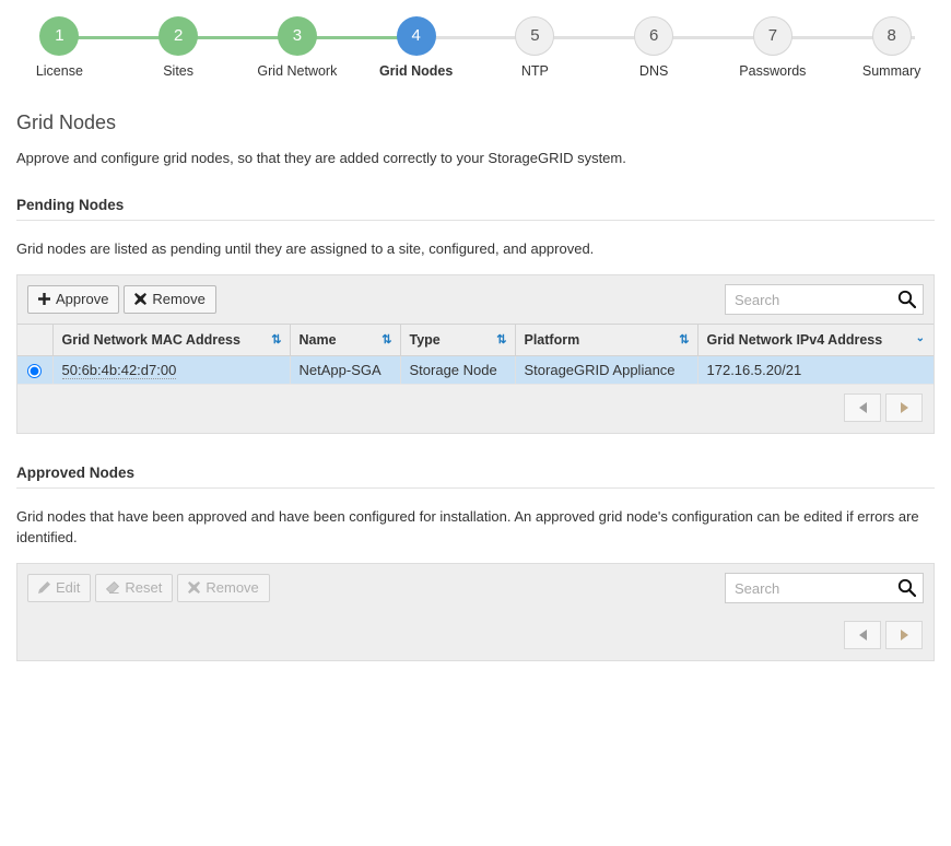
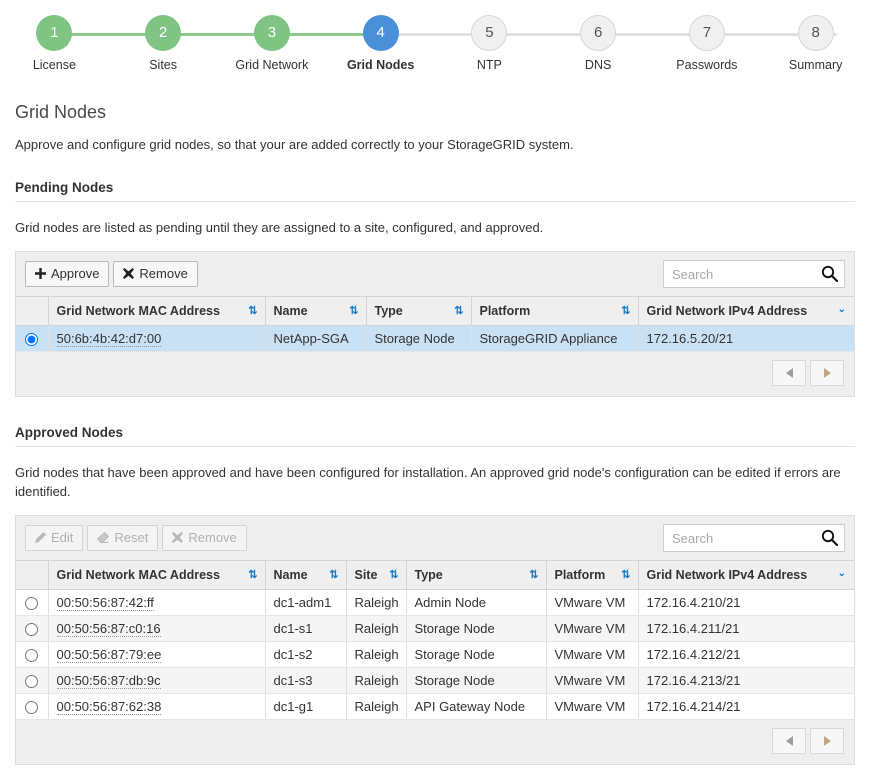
  1
  License
  2
  Sites
  3
  Grid Network
  4
  Grid Nodes
  5
  NTP
  6
  DNS
  7
  Passwords
  8
  Summary
  Grid Nodes
- Approve and configure grid nodes, so that they are added correctly to your StorageGRID system.
+ Approve and configure grid nodes, so that your are added correctly to your StorageGRID system.
  Pending Nodes
  Grid nodes are listed as pending until they are assigned to a site, configured, and approved.
  Approve
  Remove
  Search
  	Grid Network MAC Address ⇅	Name ⇅	Type ⇅	Platform ⇅	Grid Network IPv4 Address ⌄
  	50:6b:4b:42:d7:00	NetApp-SGA	Storage Node	StorageGRID Appliance	172.16.5.20/21
  Approved Nodes
  Grid nodes that have been approved and have been configured for installation. An approved grid node's configuration can be edited if errors are identified.
  Edit
  Reset
  Remove
  Search
+ 	Grid Network MAC Address ⇅	Name ⇅	Site ⇅	Type ⇅	Platform ⇅	Grid Network IPv4 Address ⌄
+ 	00:50:56:87:42:ff	dc1-adm1	Raleigh	Admin Node	VMware VM	172.16.4.210/21
+ 	00:50:56:87:c0:16	dc1-s1	Raleigh	Storage Node	VMware VM	172.16.4.211/21
+ 	00:50:56:87:79:ee	dc1-s2	Raleigh	Storage Node	VMware VM	172.16.4.212/21
+ 	00:50:56:87:db:9c	dc1-s3	Raleigh	Storage Node	VMware VM	172.16.4.213/21
+ 	00:50:56:87:62:38	dc1-g1	Raleigh	API Gateway Node	VMware VM	172.16.4.214/21
